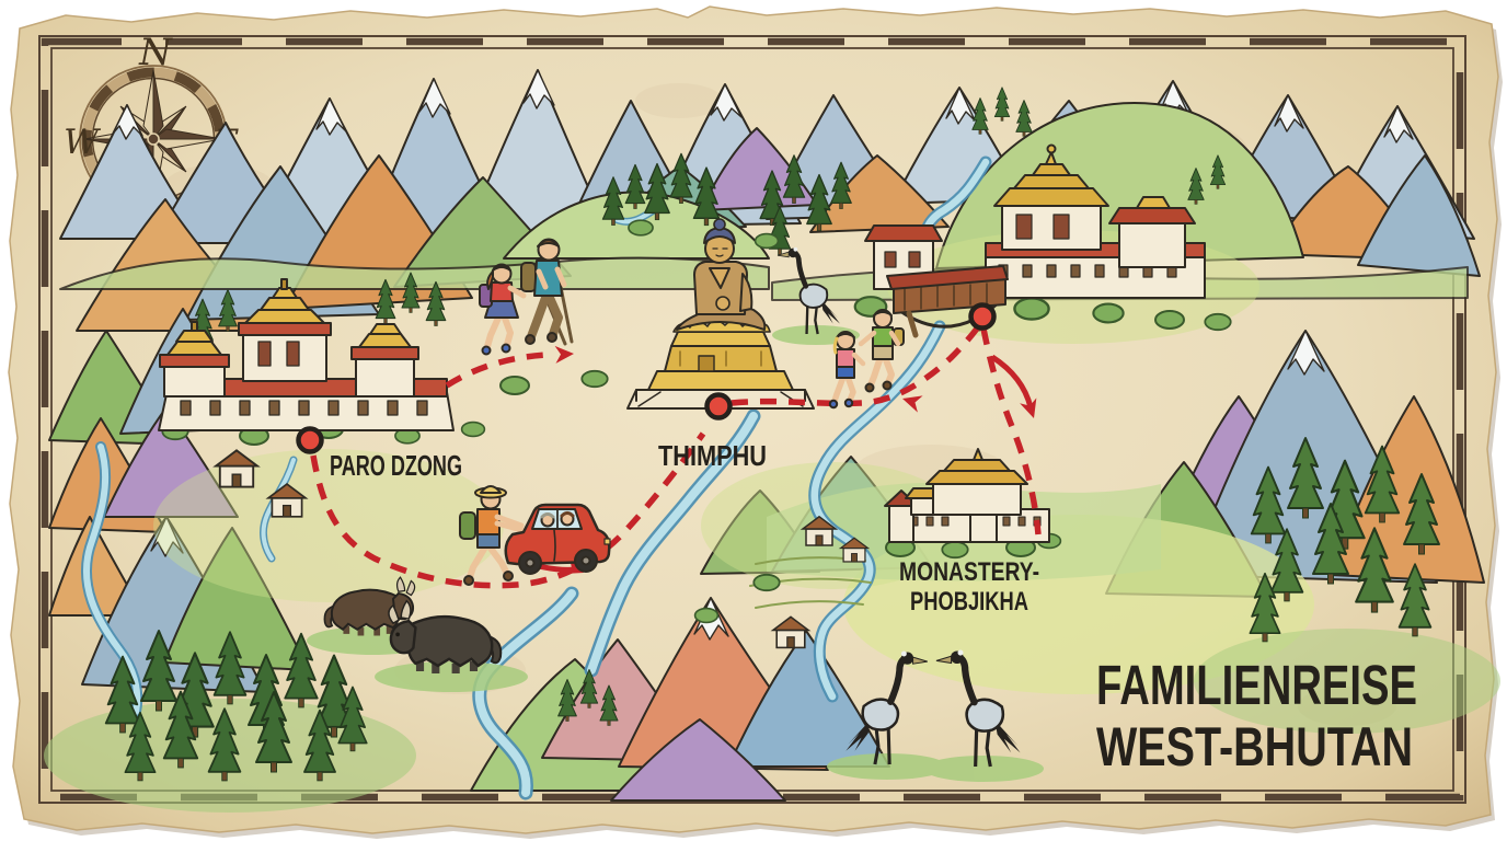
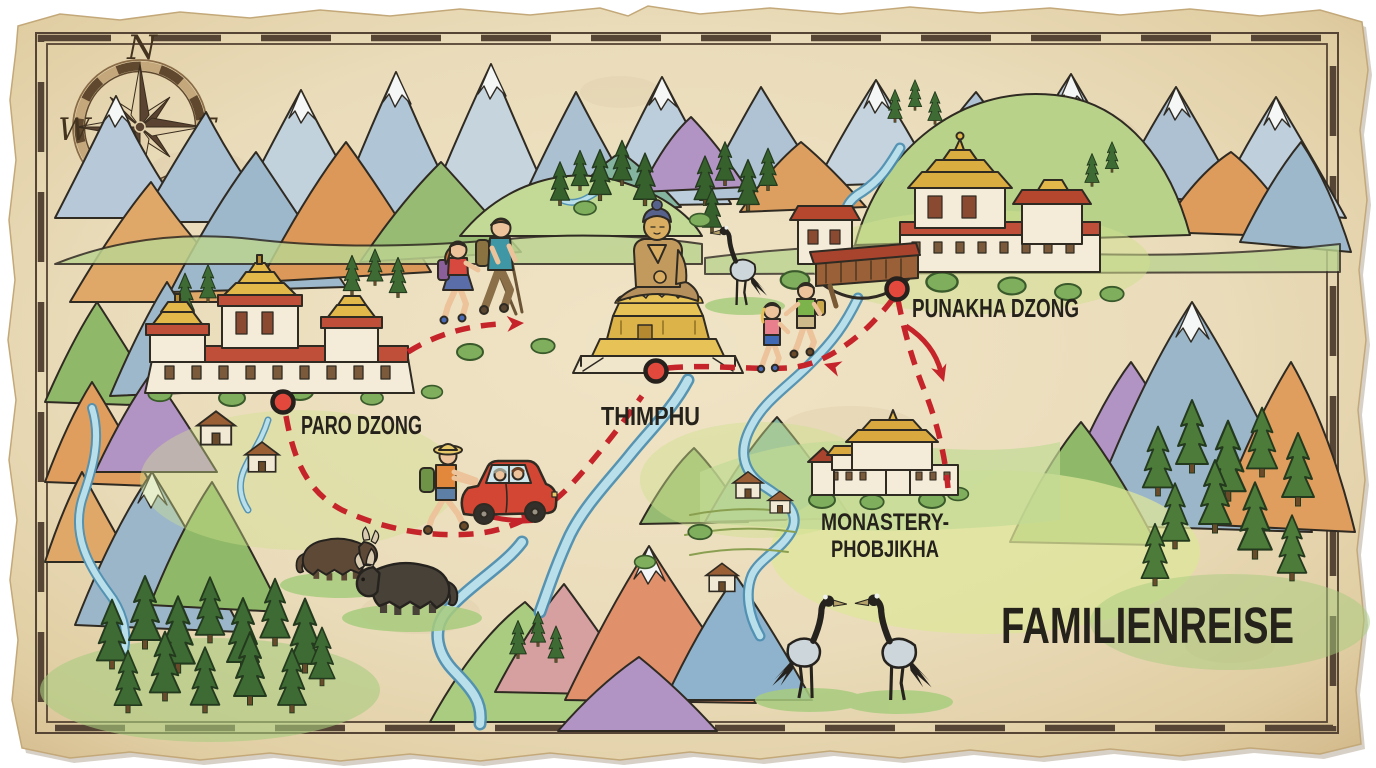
  N
  W
  PARO DZONG
  THIMPHU
+ PUNAKHA DZONG
  MONASTERY-
  PHOBJIKHA
  FAMILIENREISE
- WEST-BHUTAN
